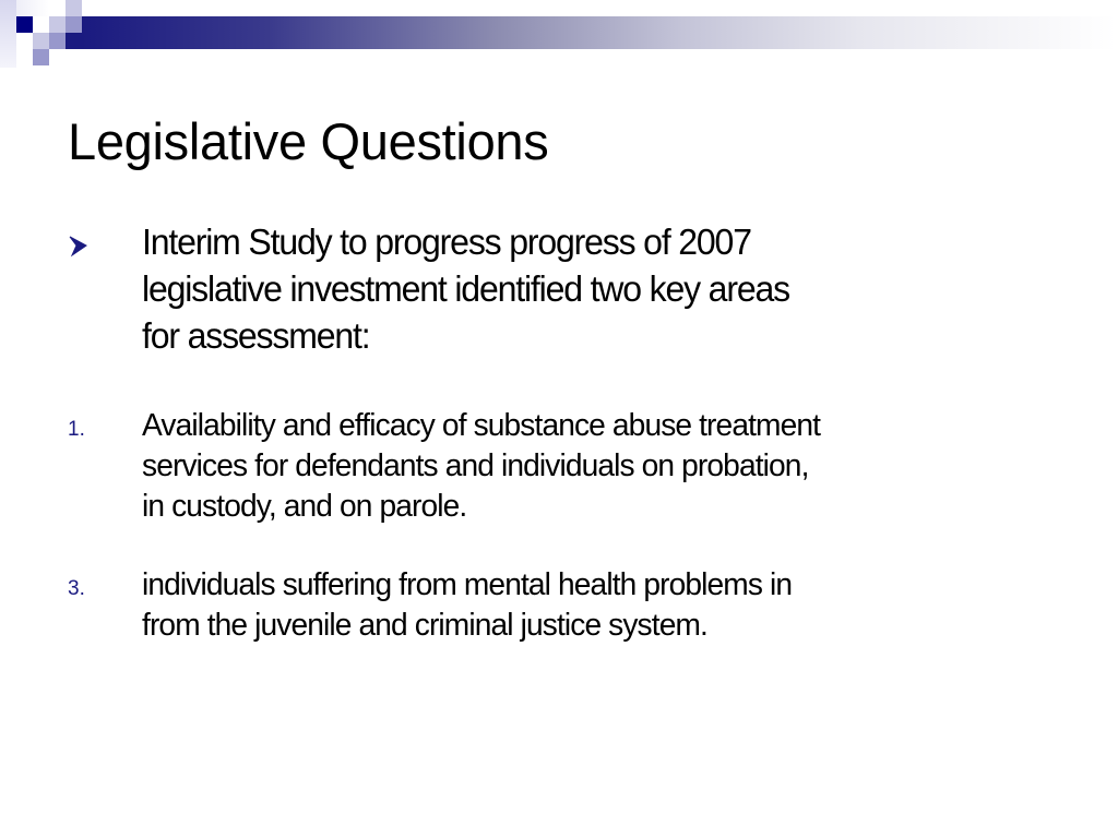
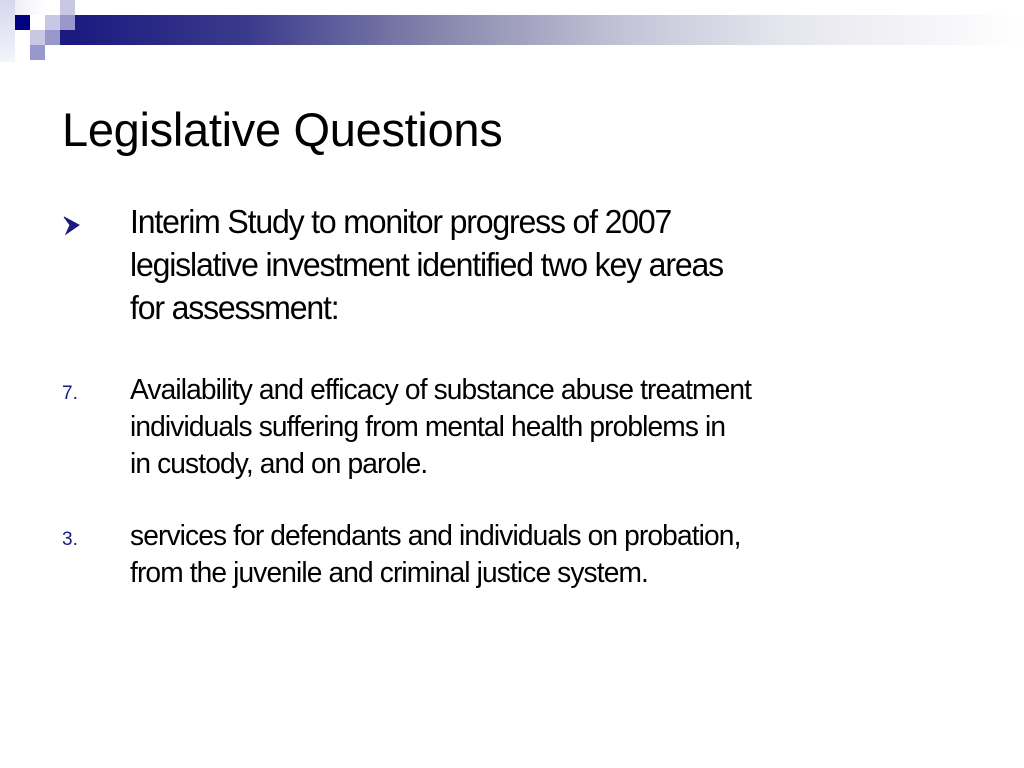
  Legislative Questions
- Interim Study to progress progress of 2007
+ Interim Study to monitor progress of 2007
  legislative investment identified two key areas
  for assessment:
- 1.
+ 7.
  Availability and efficacy of substance abuse treatment
- services for defendants and individuals on probation,
+ individuals suffering from mental health problems in
  in custody, and on parole.
  3.
- individuals suffering from mental health problems in
+ services for defendants and individuals on probation,
  from the juvenile and criminal justice system.
